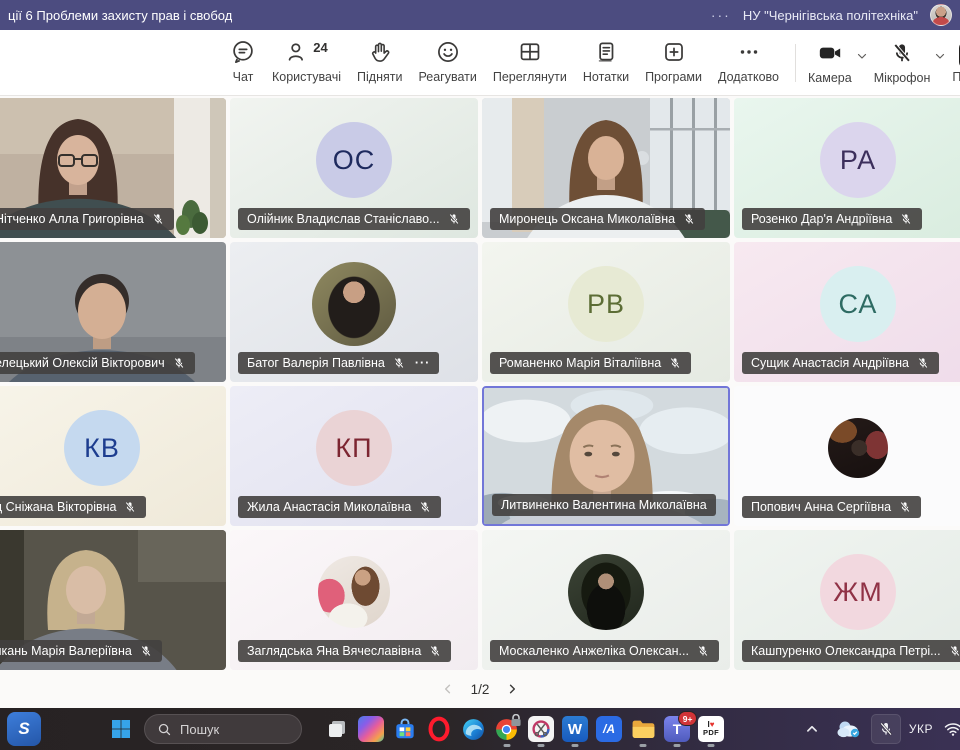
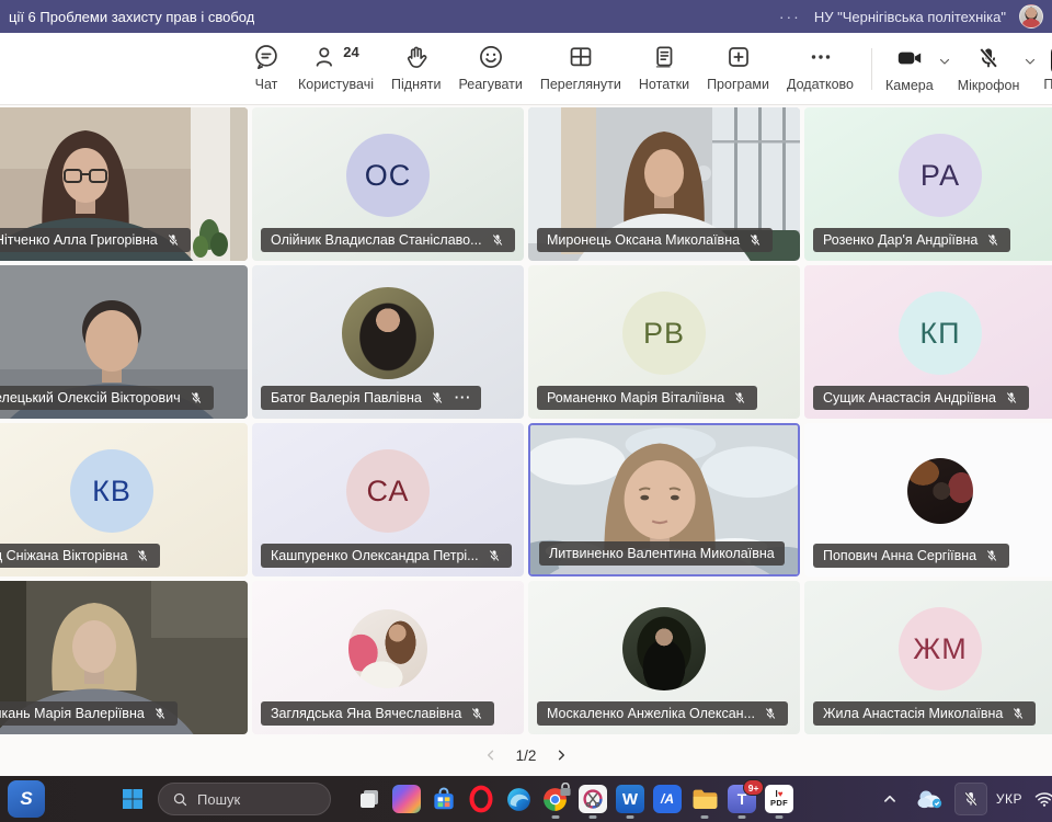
  ції 6 Проблеми захисту прав і свобод
  ···
  НУ "Чернігівська політехніка"
  Чат
  24
  Користувачі
  Підняти
  Реагувати
  Переглянути
  Нотатки
  Програми
  Додатково
  Камера
  Мікрофон
  ітченко Алла Григорівна
  ОС
  Олійник Владислав Станіславо...
  Миронець Оксана Миколаївна
  РА
  Розенко Дар'я Андріївна
  лецький Олексій Вікторович
  Батог Валерія Павлівна
  ···
  РВ
  Романенко Марія Віталіївна
- СА
+ КП
  Сущик Анастасія Андріївна
  КВ
  Сніжана Вікторівна
- КП
+ СА
- Жила Анастасія Миколаївна
+ Кашпуренко Олександра Петрі...
  Литвиненко Валентина Миколаївна
  Попович Анна Сергіївна
  кань Марія Валеріївна
  Заглядська Яна Вячеславівна
  Москаленко Анжеліка Олексан...
  ЖМ
- Кашпуренко Олександра Петрі...
+ Жила Анастасія Миколаївна
  1/2
  S
  Пошук
  W
  /А
  T
  9+
  I♥
  PDF
  УКР
